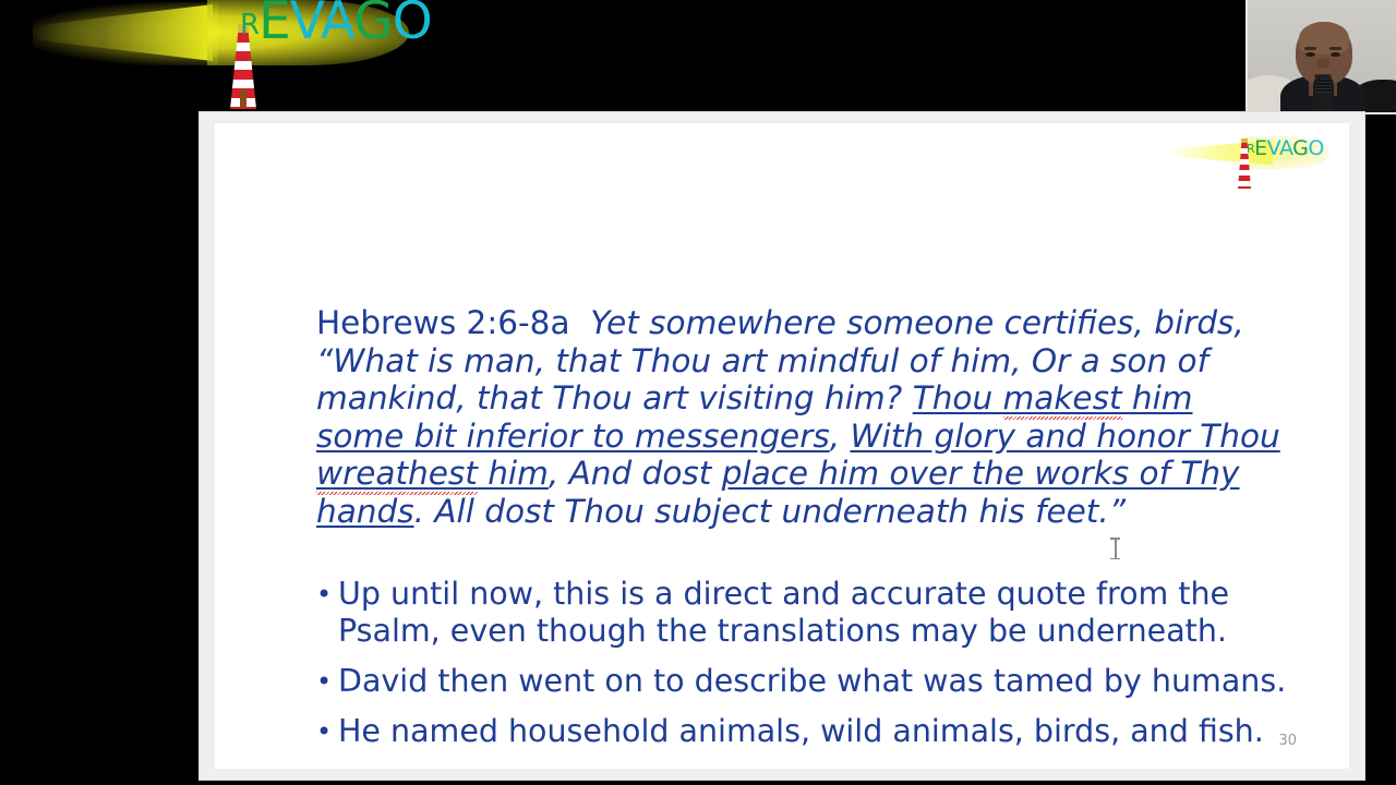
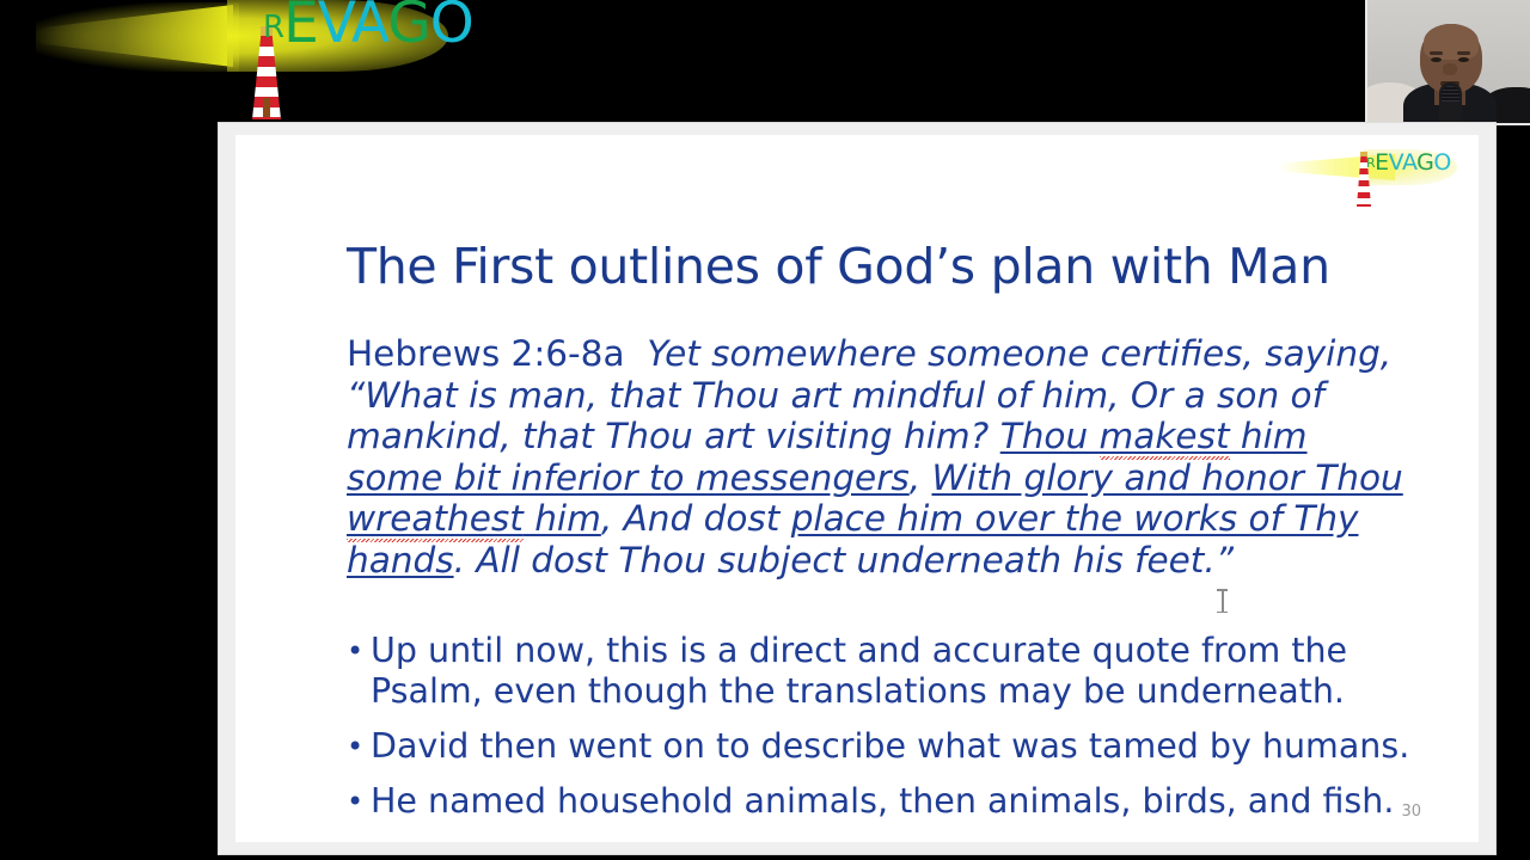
  REVAGO
  REVAGO
+ The First outlines of God’s plan with Man
- Hebrews 2:6-8a Yet somewhere someone certifies, birds, “What is man, that Thou art mindful of him, Or a son of mankind, that Thou art visiting him? Thou makest him some bit inferior to messengers, With glory and honor Thou wreathest him, And dost place him over the works of Thy hands. All dost Thou subject underneath his feet.”
+ Hebrews 2:6-8a Yet somewhere someone certifies, saying, “What is man, that Thou art mindful of him, Or a son of mankind, that Thou art visiting him? Thou makest him some bit inferior to messengers, With glory and honor Thou wreathest him, And dost place him over the works of Thy hands. All dost Thou subject underneath his feet.”
  •
  Up until now, this is a direct and accurate quote from the Psalm, even though the translations may be underneath.
  •
  David then went on to describe what was tamed by humans.
  •
- He named household animals, wild animals, birds, and fish.
+ He named household animals, then animals, birds, and fish.
  30
